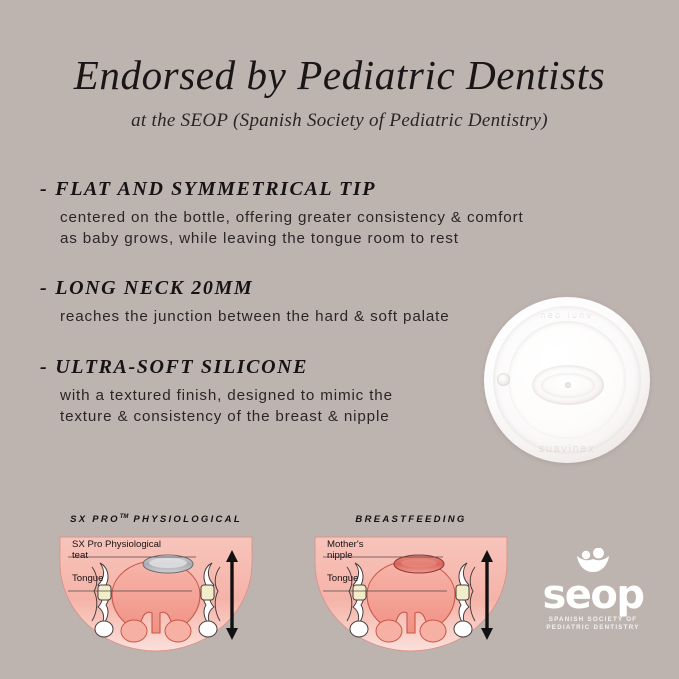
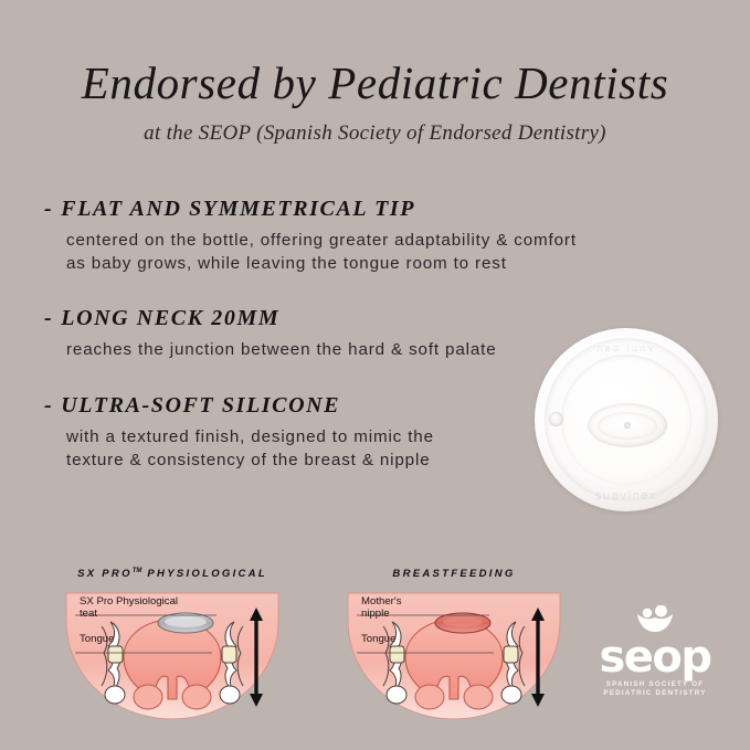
  Endorsed by Pediatric Dentists
- at the SEOP (Spanish Society of Pediatric Dentistry)
+ at the SEOP (Spanish Society of Endorsed Dentistry)
  -
  FLAT AND SYMMETRICAL TIP
- centered on the bottle, offering greater consistency & comfort
+ centered on the bottle, offering greater adaptability & comfort
  as baby grows, while leaving the tongue room to rest
  -
  LONG NECK 20MM
  reaches the junction between the hard & soft palate
  -
  ULTRA-SOFT SILICONE
  with a textured finish, designed to mimic the
  texture & consistency of the breast & nipple
  neo lunv
  suavinex
  SX PRO PHYSIOLOGICAL
  SX Pro Physiological
  teat
  Tongue
  BREASTFEEDING
  Mother's
  nipple
  Tongue
  seop
